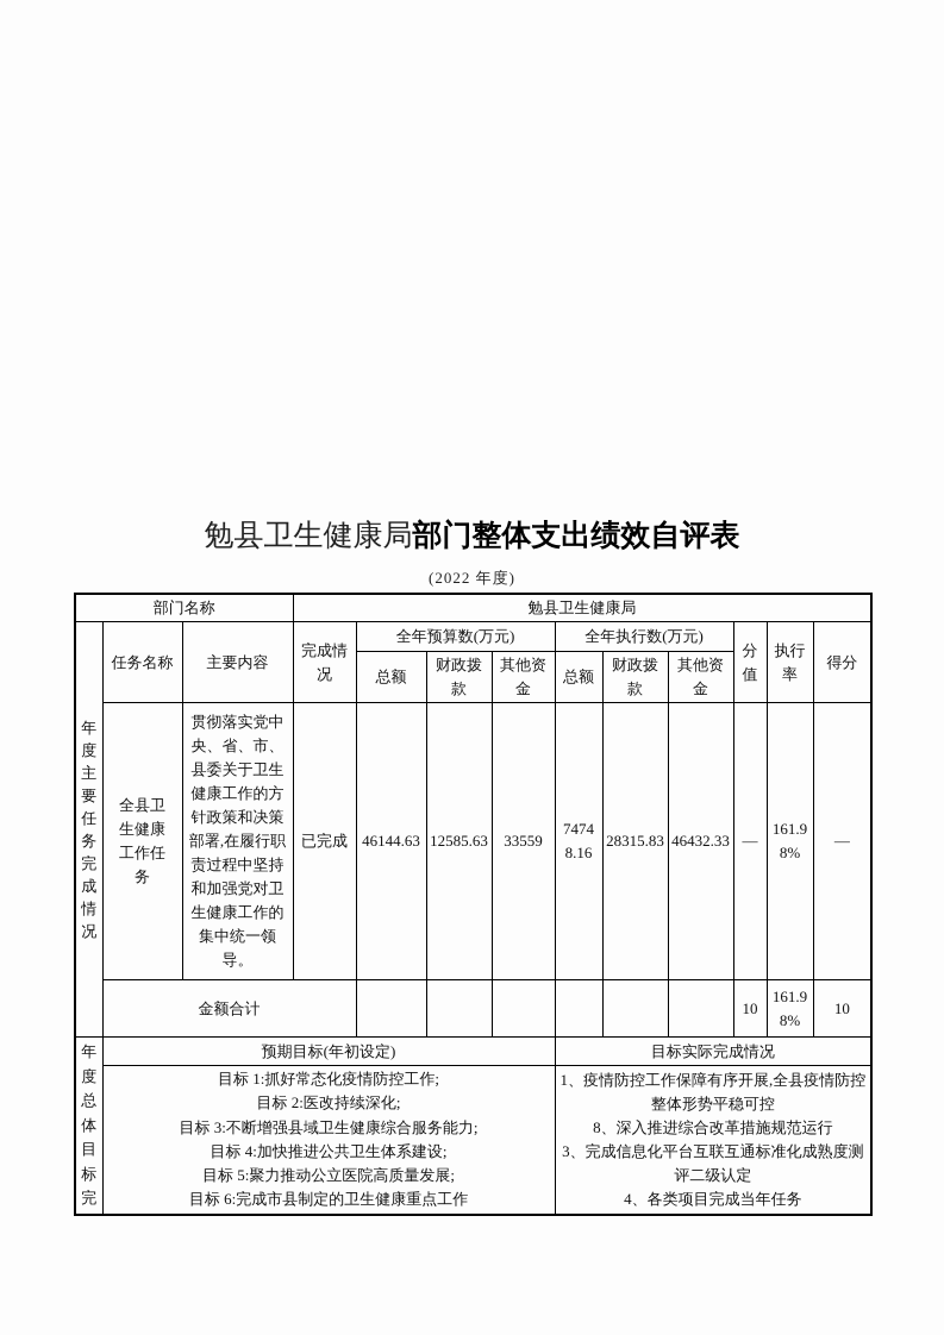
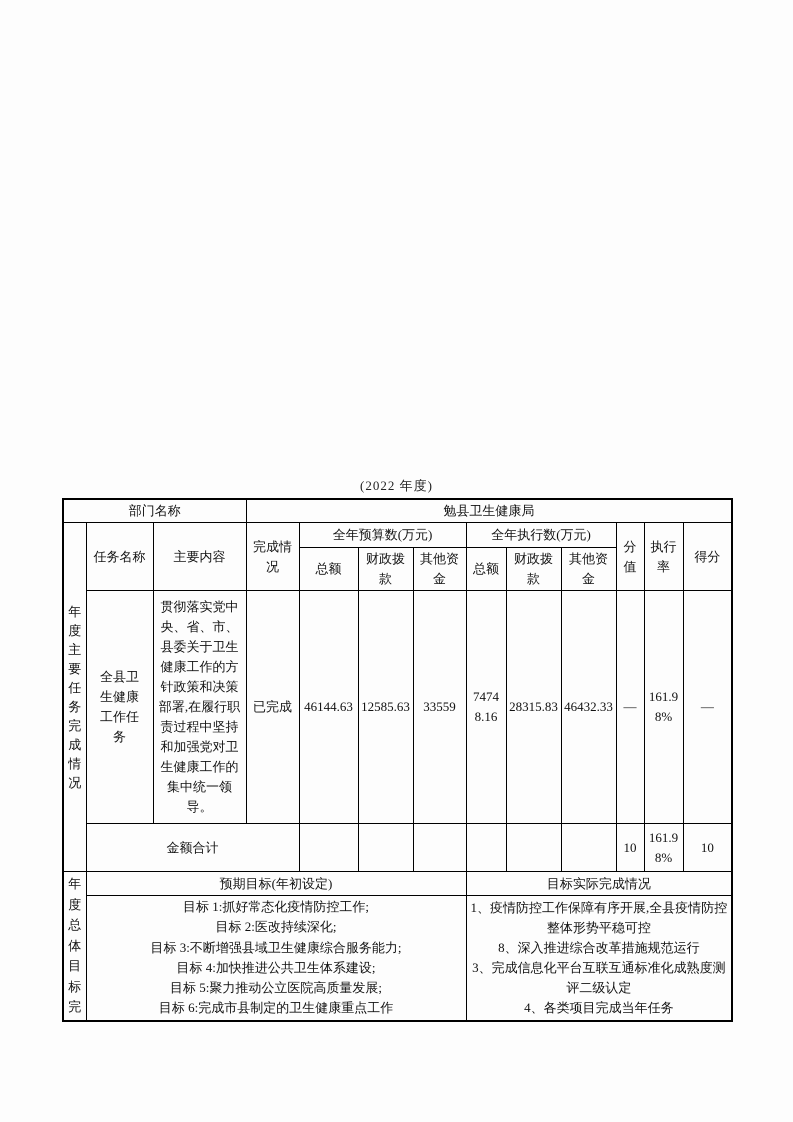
- 勉县卫生健康局部门整体支出绩效自评表
  (2022 年度)
  部门名称	勉县卫生健康局
  年度主要任务完成情况	任务名称	主要内容	完成情况	全年预算数(万元)	全年执行数(万元)	分值	执行率	得分
  总额	财政拨款	其他资金	总额	财政拨款	其他资金
  全县卫生健康工作任务	贯彻落实党中央、省、市、县委关于卫生健康工作的方针政策和决策部署,在履行职责过程中坚持和加强党对卫生健康工作的集中统一领导。	已完成	46144.63	12585.63	33559	74748.16	28315.83	46432.33	—	161.98%	—
  金额合计							10	161.98%	10
  年度总体目标完	预期目标(年初设定)	目标实际完成情况
  目标 1:抓好常态化疫情防控工作; 目标 2:医改持续深化; 目标 3:不断增强县域卫生健康综合服务能力; 目标 4:加快推进公共卫生体系建设; 目标 5:聚力推动公立医院高质量发展; 目标 6:完成市县制定的卫生健康重点工作	1、疫情防控工作保障有序开展,全县疫情防控整体形势平稳可控 8、深入推进综合改革措施规范运行 3、完成信息化平台互联互通标准化成熟度测评二级认定 4、各类项目完成当年任务
